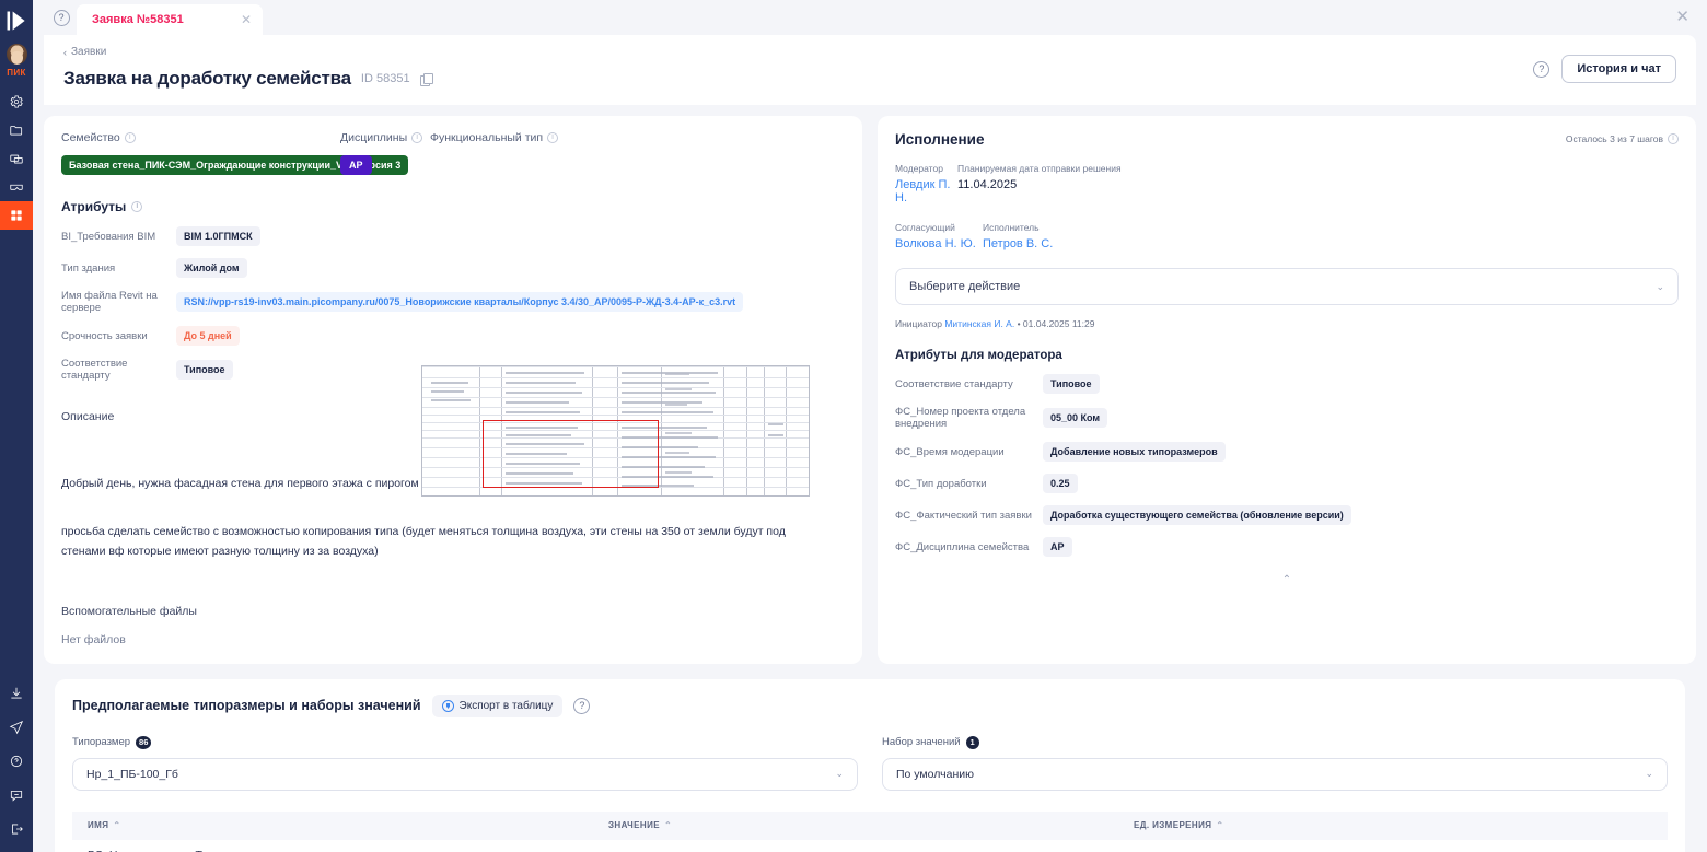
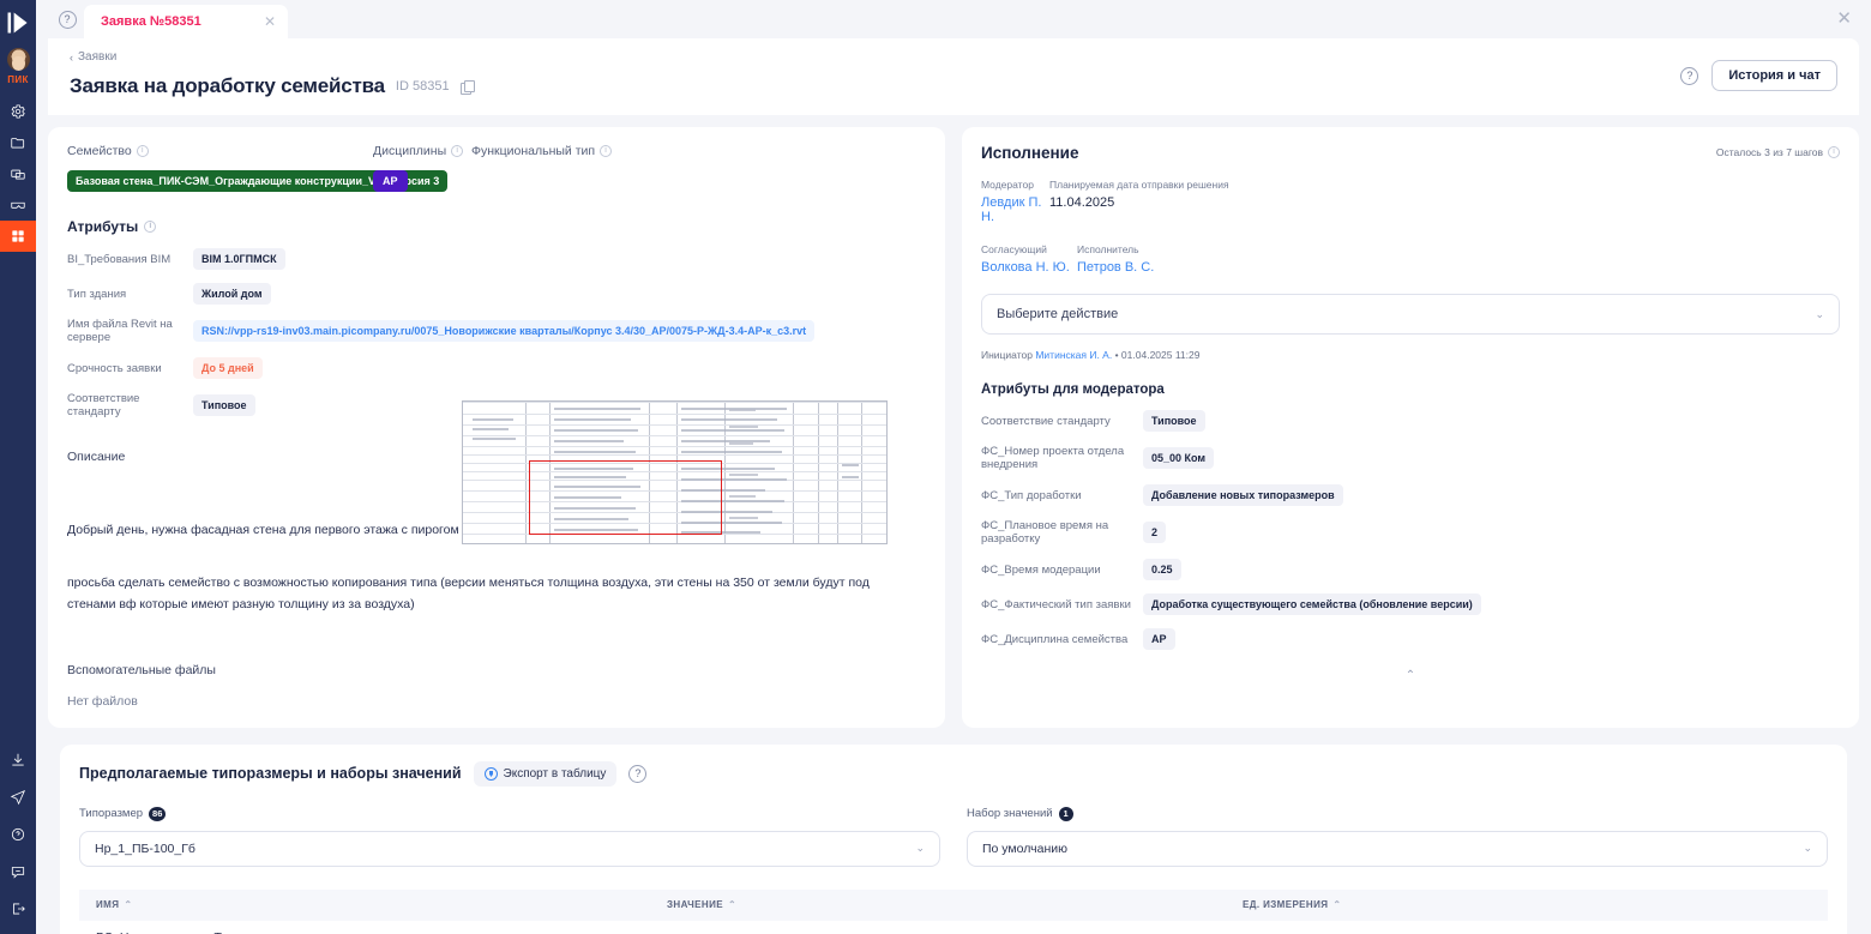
  ПИК
  ?
  Заявка №58351
  ✕
  ✕
  ‹
  Заявки
  Заявка на доработку семейства
  ID 58351
  ?
  История и чат
  Семейство
  Базовая стена_ПИК-СЭМ_Ограждающие конструкции_Vрсия 3
  Дисциплины
  АР
  Функциональный тип
  Атрибуты
  BI_Требования BIM
  BIM 1.0ГПМСК
  Тип здания
  Жилой дом
  Имя файла Revit на сервере
- RSN://vpp-rs19-inv03.main.picompany.ru/0075_Новорижские кварталы/Корпус 3.4/30_AP/0095-Р-ЖД-3.4-АР-к_с3.rvt
+ RSN://vpp-rs19-inv03.main.picompany.ru/0075_Новорижские кварталы/Корпус 3.4/30_AP/0075-Р-ЖД-3.4-АР-к_с3.rvt
  Срочность заявки
  До 5 дней
  Соответствие стандарту
  Типовое
  Описание
  Добрый день, нужна фасадная стена для первого этажа с пирогом
- просьба сделать семейство с возможностью копирования типа (будет меняться толщина воздуха, эти стены на 350 от земли будут под стенами вф которые имеют разную толщину из за воздуха)
+ просьба сделать семейство с возможностью копирования типа (версии меняться толщина воздуха, эти стены на 350 от земли будут под стенами вф которые имеют разную толщину из за воздуха)
  Вспомогательные файлы
  Нет файлов
  Исполнение
  Осталось 3 из 7 шагов
  Модератор
  Планируемая дата отправки решения
  Левдик П. Н.
  11.04.2025
  Согласующий
  Исполнитель
  Волкова Н. Ю.
  Петров В. С.
  Выберите действие
  ⌄
  Инициатор Митинская И. А. • 01.04.2025 11:29
  Атрибуты для модератора
  Соответствие стандарту
  Типовое
  ФС_Номер проекта отдела внедрения
  05_00 Ком
- ФС_Время модерации
+ ФС_Тип доработки
  Добавление новых типоразмеров
+ ФС_Плановое время на разработку
+ 2
- ФС_Тип доработки
+ ФС_Время модерации
  0.25
  ФС_Фактический тип заявки
  Доработка существующего семейства (обновление версии)
  ФС_Дисциплина семейства
  АР
  ⌃
  Предполагаемые типоразмеры и наборы значений
  Экспорт в таблицу
  ?
  Типоразмер
  86
  Нр_1_ПБ-100_Гб
  ⌄
  Набор значений
  1
  По умолчанию
  ⌄
  ИМЯ
  ⌃
  ЗНАЧЕНИЕ
  ⌃
  ЕД. ИЗМЕРЕНИЯ
  ⌃
